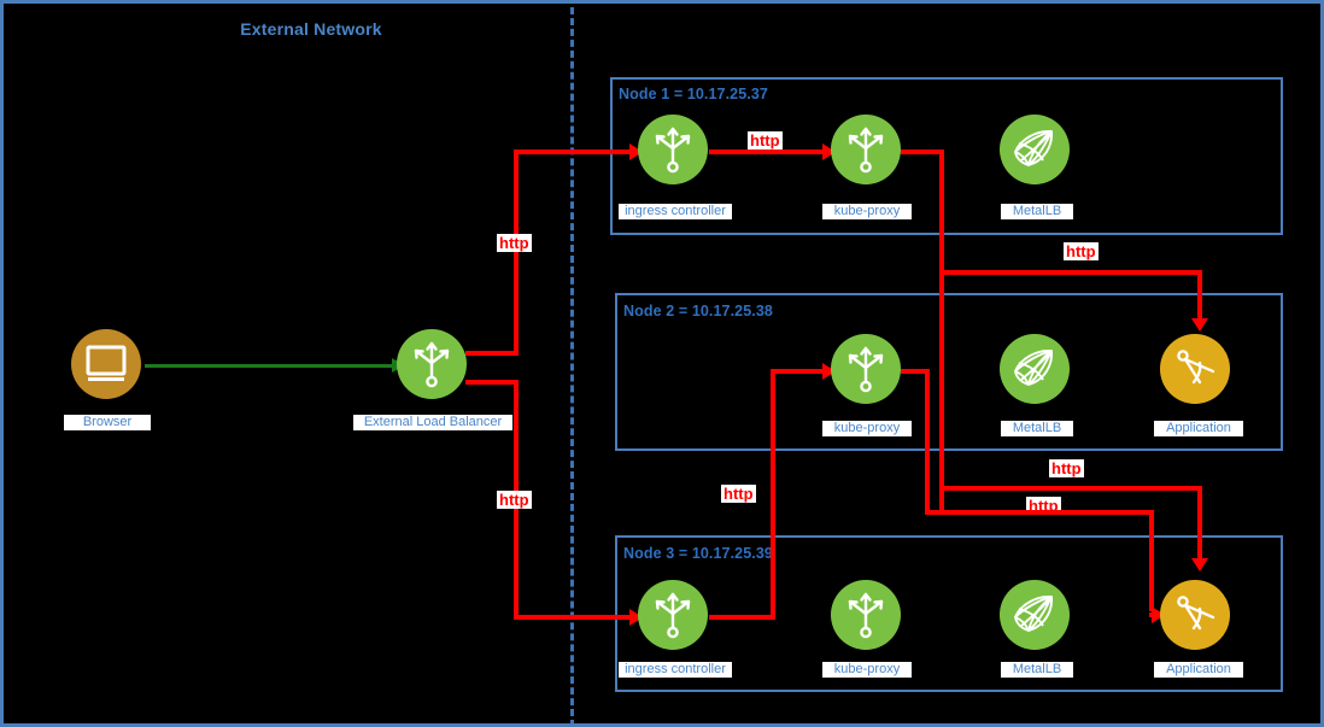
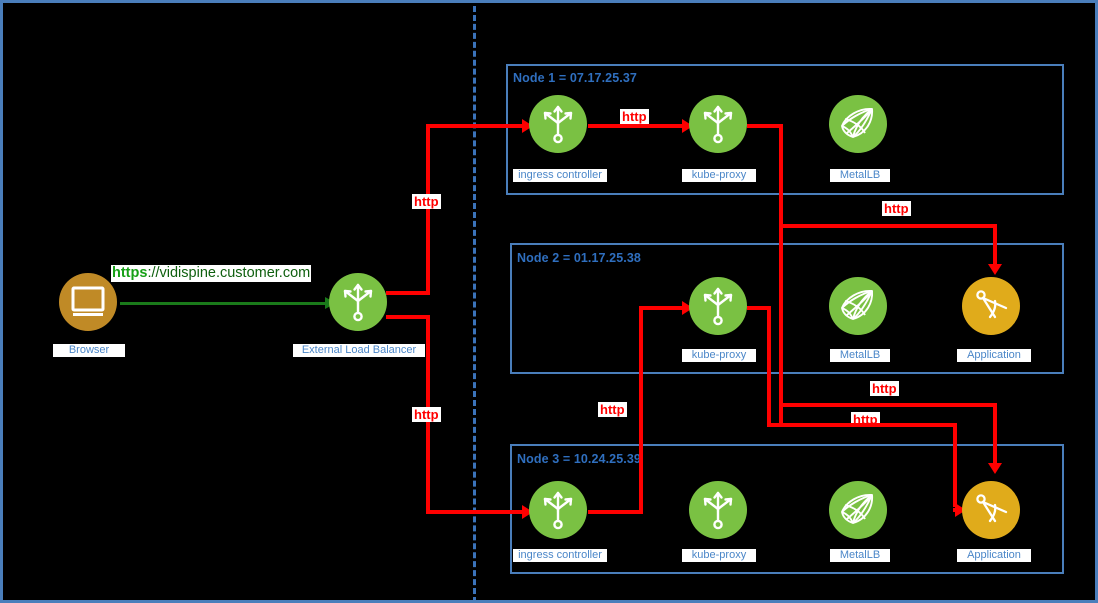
- External Network
- Node 1 = 10.17.25.37
+ Node 1 = 07.17.25.37
- Node 2 = 10.17.25.38
+ Node 2 = 01.17.25.38
- Node 3 = 10.17.25.39
+ Node 3 = 10.24.25.39
  http
  http
  http
  http
  http
  http
  http
+ https://vidispine.customer.com
  Browser
  External Load Balancer
  ingress controller
  kube-proxy
  MetalLB
  kube-proxy
  MetalLB
  Application
  ingress controller
  kube-proxy
  MetalLB
  Application
